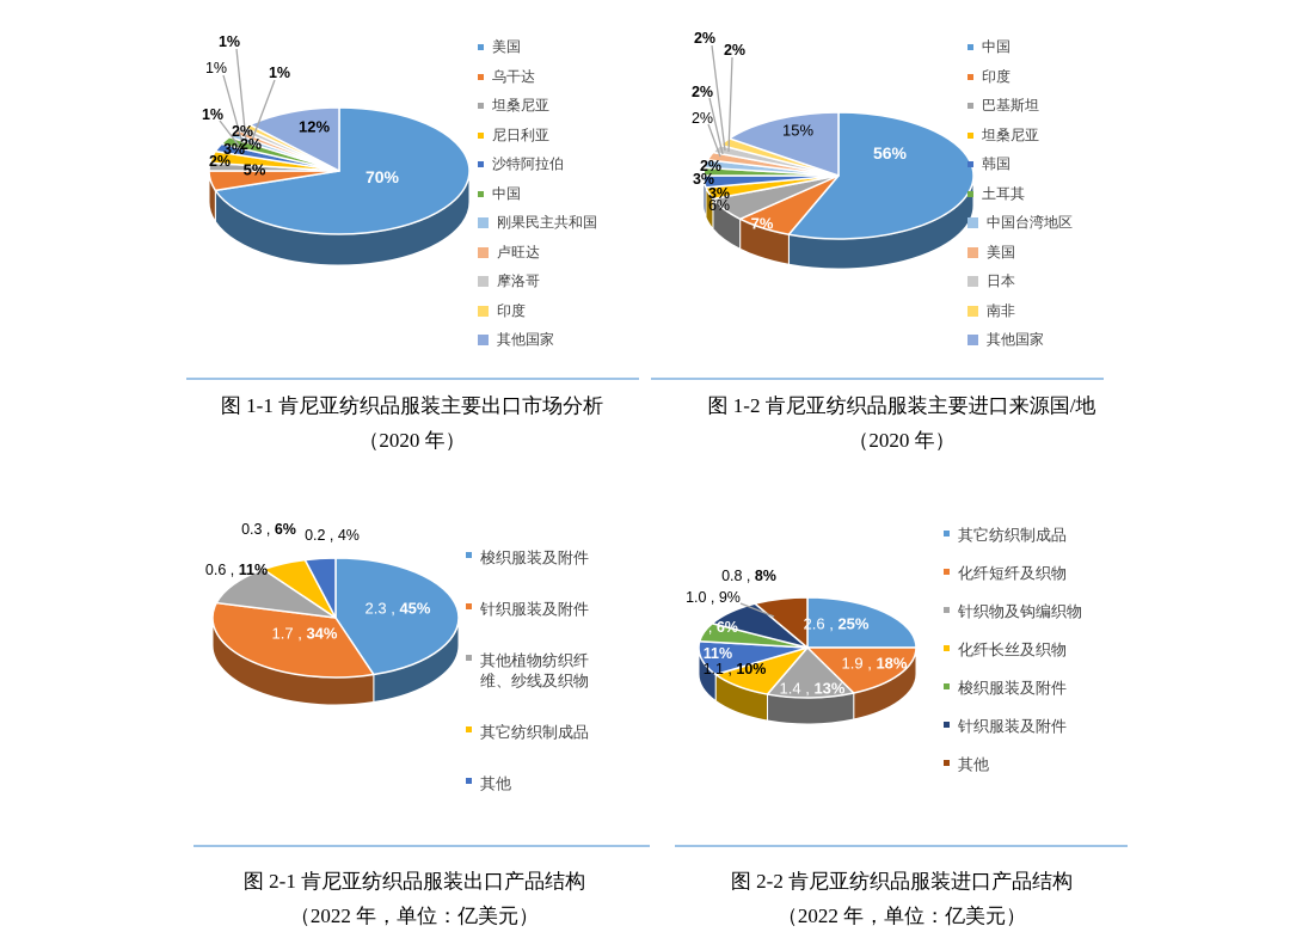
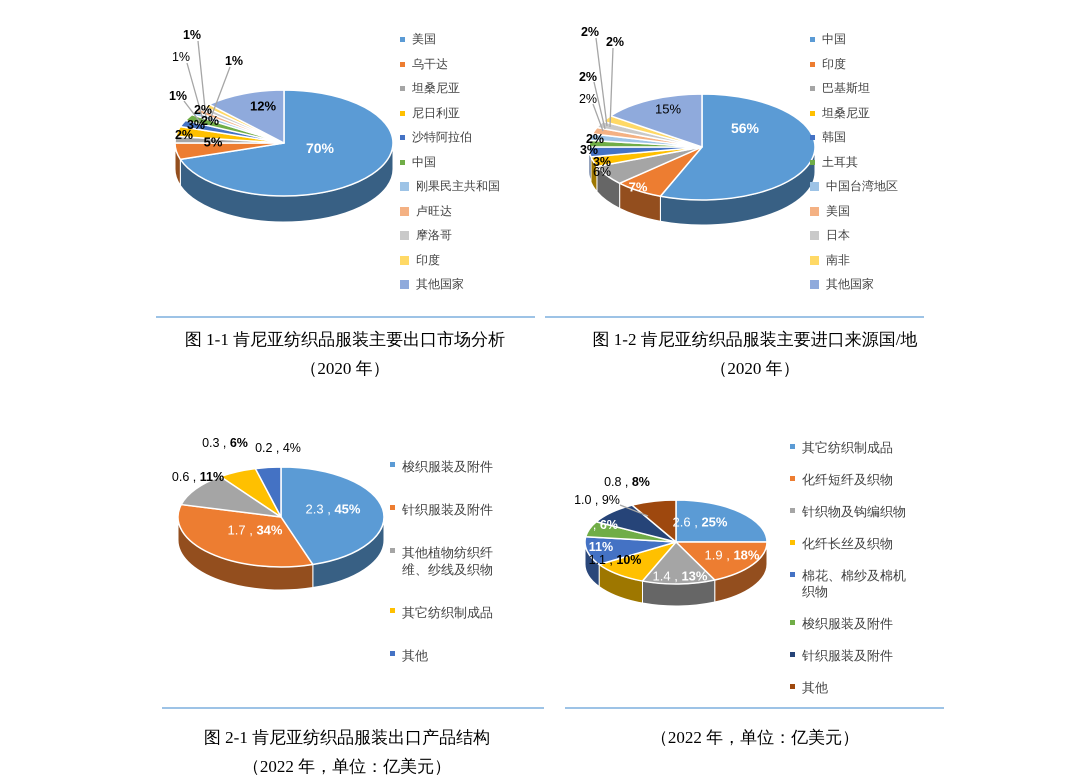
  70%
  12%
  5%
  2%
  3%
  2%
  2%
  1%
  1%
  1%
  1%
  美国
  乌干达
  坦桑尼亚
  尼日利亚
  沙特阿拉伯
  中国
  刚果民主共和国
  卢旺达
  摩洛哥
  印度
  其他国家
  56%
  7%
  15%
  6%
  3%
  3%
  2%
  2%
  2%
  2%
  2%
  中国
  印度
  巴基斯坦
  坦桑尼亚
  韩国
  土耳其
  中国台湾地区
  美国
  日本
  南非
  其他国家
  2.3 , 45%
  1.7 , 34%
  0.6 , 11%
  0.3 , 6%
  0.2 , 4%
  梭织服装及附件
  针织服装及附件
  其他植物纺织纤维、纱线及织物
  其它纺织制成品
  其他
  2.6 , 25%
  1.9 , 18%
  1.4 , 13%
  1.1 , 10%
  1.1 , 11%
  0.6 , 6%
  1.0 , 9%
  0.8 , 8%
  其它纺织制成品
  化纤短纤及织物
  针织物及钩编织物
  化纤长丝及织物
+ 棉花、棉纱及棉机织物
  梭织服装及附件
  针织服装及附件
  其他
  图 1-1 肯尼亚纺织品服装主要出口市场分析
  （2020 年）
  图 1-2 肯尼亚纺织品服装主要进口来源国/地
  （2020 年）
  图 2-1 肯尼亚纺织品服装出口产品结构
  （2022 年，单位：亿美元）
- 图 2-2 肯尼亚纺织品服装进口产品结构
  （2022 年，单位：亿美元）
